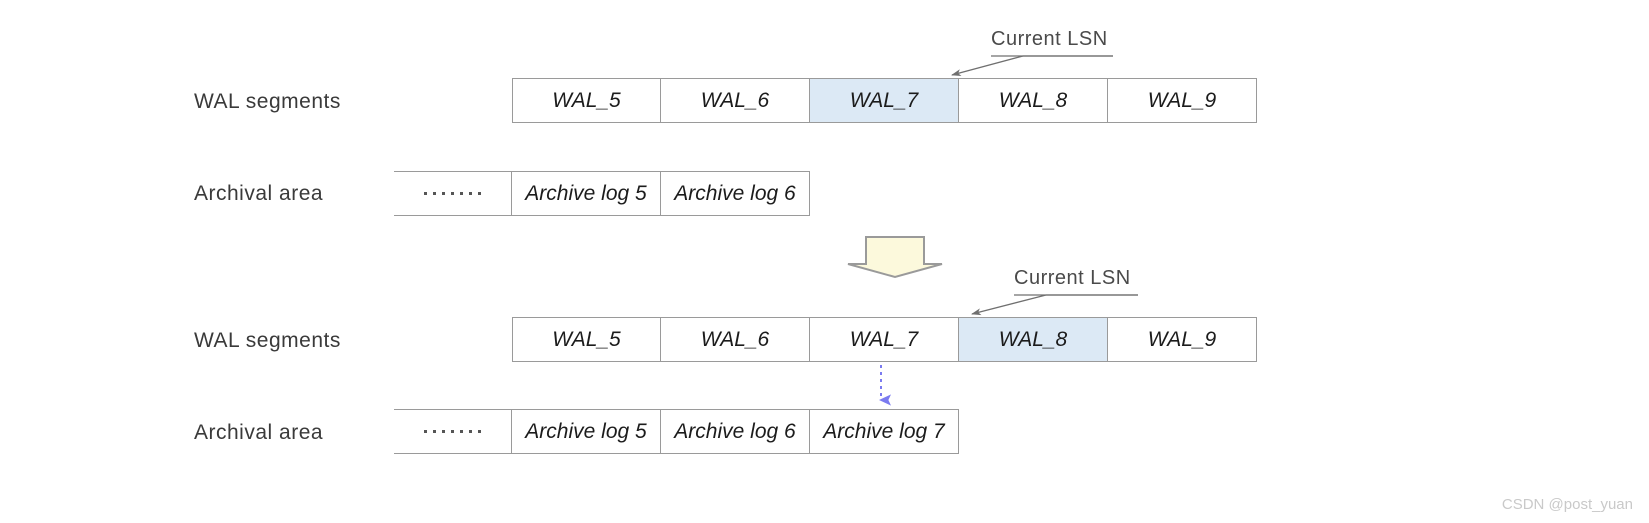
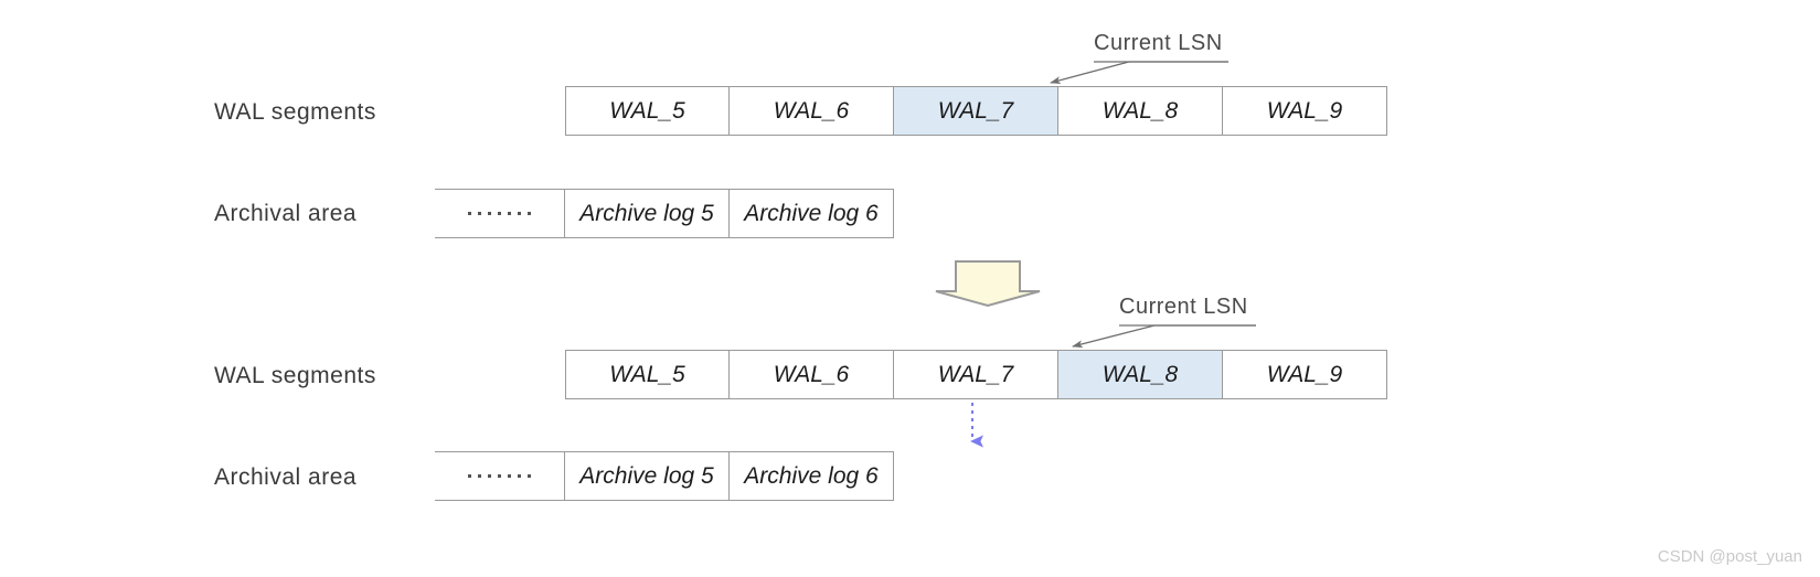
  WAL segments
  WAL_5
  WAL_6
  WAL_7
  WAL_8
  WAL_9
  Current LSN
  Archival area
  Archive log 5
  Archive log 6
  WAL segments
  WAL_5
  WAL_6
  WAL_7
  WAL_8
  WAL_9
  Current LSN
  Archival area
  Archive log 5
  Archive log 6
- Archive log 7
  CSDN @post_yuan
